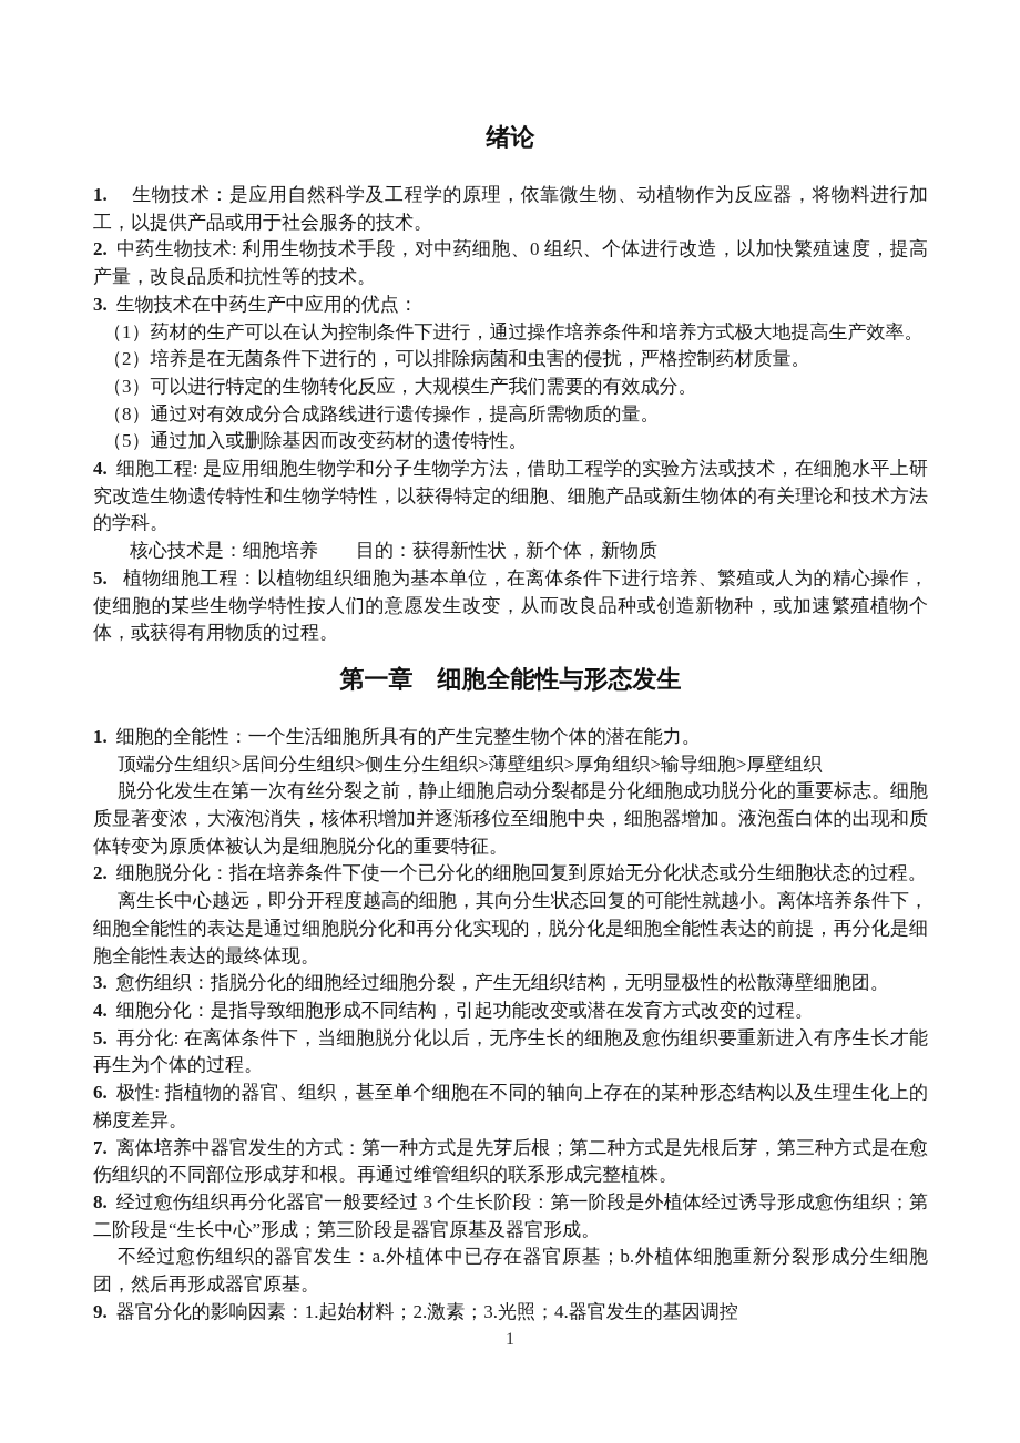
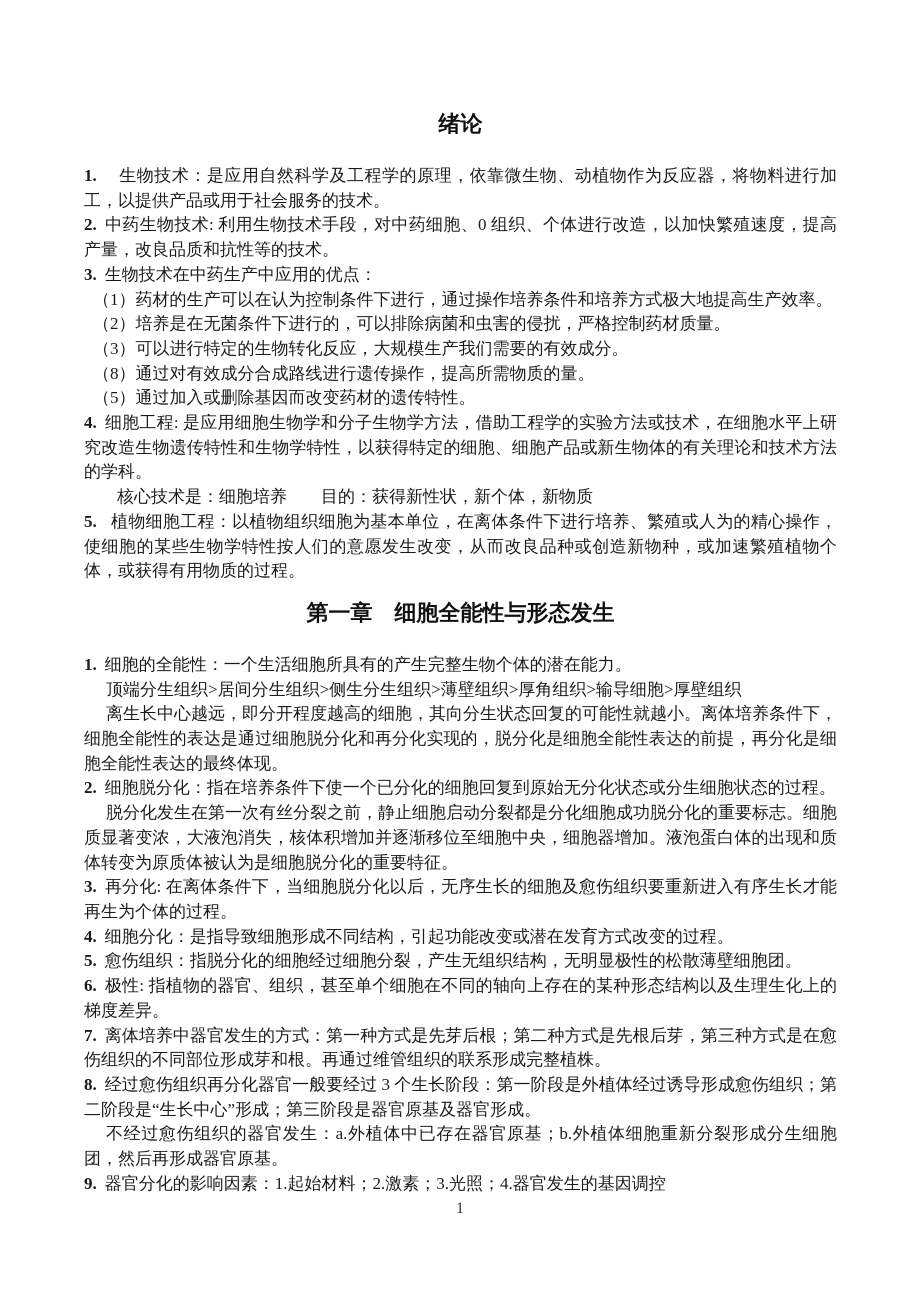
  绪论
  1. 生物技术：是应用自然科学及工程学的原理，依靠微生物、动植物作为反应器，将物料进行加工，以提供产品或用于社会服务的技术。
  2. 中药生物技术: 利用生物技术手段，对中药细胞、0 组织、个体进行改造，以加快繁殖速度，提高产量，改良品质和抗性等的技术。
  3. 生物技术在中药生产中应用的优点：
  （1）药材的生产可以在认为控制条件下进行，通过操作培养条件和培养方式极大地提高生产效率。
  （2）培养是在无菌条件下进行的，可以排除病菌和虫害的侵扰，严格控制药材质量。
  （3）可以进行特定的生物转化反应，大规模生产我们需要的有效成分。
  （8）通过对有效成分合成路线进行遗传操作，提高所需物质的量。
  （5）通过加入或删除基因而改变药材的遗传特性。
  4. 细胞工程: 是应用细胞生物学和分子生物学方法，借助工程学的实验方法或技术，在细胞水平上研究改造生物遗传特性和生物学特性，以获得特定的细胞、细胞产品或新生物体的有关理论和技术方法的学科。
  核心技术是：细胞培养 目的：获得新性状，新个体，新物质
  5. 植物细胞工程：以植物组织细胞为基本单位，在离体条件下进行培养、繁殖或人为的精心操作，使细胞的某些生物学特性按人们的意愿发生改变，从而改良品种或创造新物种，或加速繁殖植物个体，或获得有用物质的过程。
  第一章 细胞全能性与形态发生
  1. 细胞的全能性：一个生活细胞所具有的产生完整生物个体的潜在能力。
  顶端分生组织>居间分生组织>侧生分生组织>薄壁组织>厚角组织>输导细胞>厚壁组织
- 脱分化发生在第一次有丝分裂之前，静止细胞启动分裂都是分化细胞成功脱分化的重要标志。细胞质显著变浓，大液泡消失，核体积增加并逐渐移位至细胞中央，细胞器增加。液泡蛋白体的出现和质体转变为原质体被认为是细胞脱分化的重要特征。
+ 离生长中心越远，即分开程度越高的细胞，其向分生状态回复的可能性就越小。离体培养条件下，细胞全能性的表达是通过细胞脱分化和再分化实现的，脱分化是细胞全能性表达的前提，再分化是细胞全能性表达的最终体现。
  2. 细胞脱分化：指在培养条件下使一个已分化的细胞回复到原始无分化状态或分生细胞状态的过程。
- 离生长中心越远，即分开程度越高的细胞，其向分生状态回复的可能性就越小。离体培养条件下，细胞全能性的表达是通过细胞脱分化和再分化实现的，脱分化是细胞全能性表达的前提，再分化是细胞全能性表达的最终体现。
+ 脱分化发生在第一次有丝分裂之前，静止细胞启动分裂都是分化细胞成功脱分化的重要标志。细胞质显著变浓，大液泡消失，核体积增加并逐渐移位至细胞中央，细胞器增加。液泡蛋白体的出现和质体转变为原质体被认为是细胞脱分化的重要特征。
- 3. 愈伤组织：指脱分化的细胞经过细胞分裂，产生无组织结构，无明显极性的松散薄壁细胞团。
+ 3. 再分化: 在离体条件下，当细胞脱分化以后，无序生长的细胞及愈伤组织要重新进入有序生长才能再生为个体的过程。
  4. 细胞分化：是指导致细胞形成不同结构，引起功能改变或潜在发育方式改变的过程。
- 5. 再分化: 在离体条件下，当细胞脱分化以后，无序生长的细胞及愈伤组织要重新进入有序生长才能再生为个体的过程。
+ 5. 愈伤组织：指脱分化的细胞经过细胞分裂，产生无组织结构，无明显极性的松散薄壁细胞团。
  6. 极性: 指植物的器官、组织，甚至单个细胞在不同的轴向上存在的某种形态结构以及生理生化上的梯度差异。
  7. 离体培养中器官发生的方式：第一种方式是先芽后根；第二种方式是先根后芽，第三种方式是在愈伤组织的不同部位形成芽和根。再通过维管组织的联系形成完整植株。
  8. 经过愈伤组织再分化器官一般要经过 3 个生长阶段：第一阶段是外植体经过诱导形成愈伤组织；第二阶段是“生长中心”形成；第三阶段是器官原基及器官形成。
  不经过愈伤组织的器官发生：a.外植体中已存在器官原基；b.外植体细胞重新分裂形成分生细胞团，然后再形成器官原基。
  9. 器官分化的影响因素：1.起始材料；2.激素；3.光照；4.器官发生的基因调控
  1
